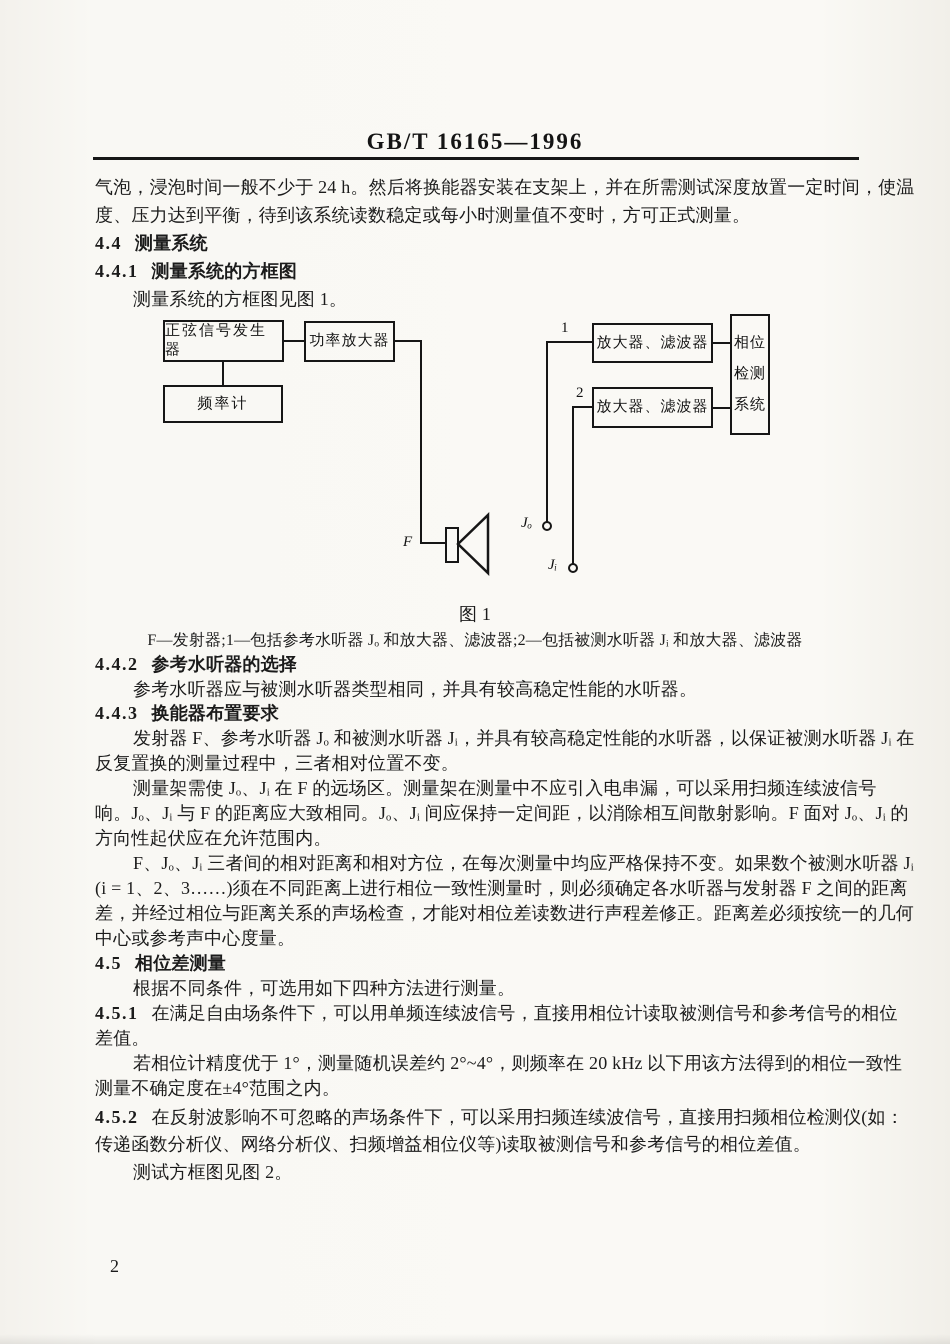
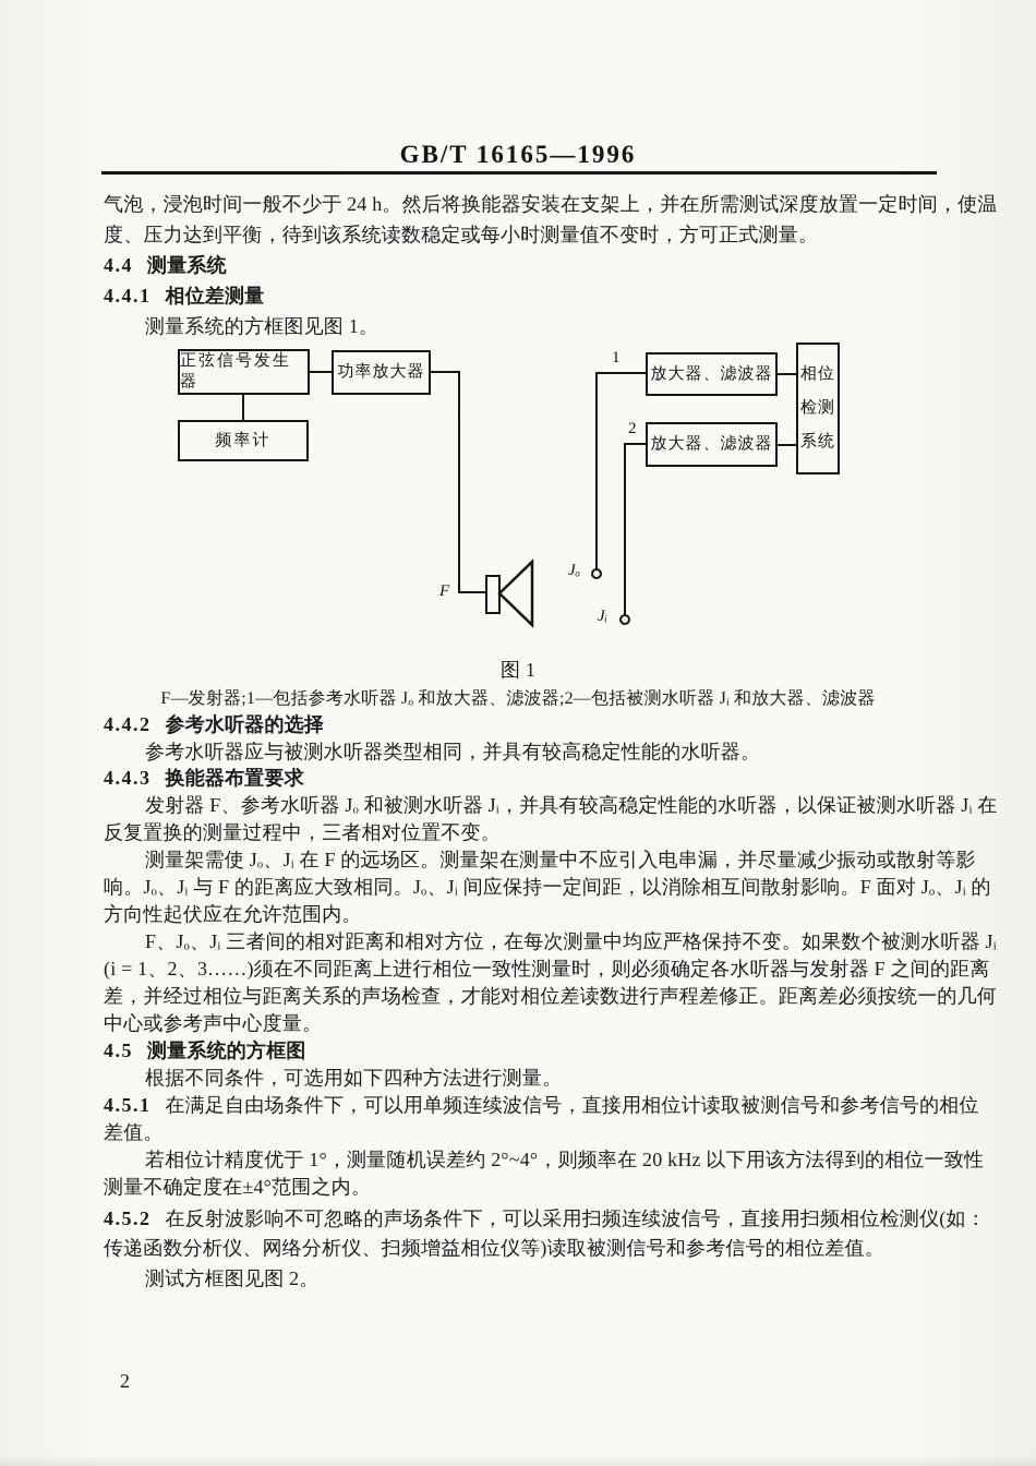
  GB/T 16165—1996
  气泡，浸泡时间一般不少于 24 h。然后将换能器安装在支架上，并在所需测试深度放置一定时间，使温
  度、压力达到平衡，待到该系统读数稳定或每小时测量值不变时，方可正式测量。
  4.4 测量系统
- 4.4.1 测量系统的方框图
+ 4.4.1 相位差测量
  测量系统的方框图见图 1。
  图 1
  F—发射器;1—包括参考水听器 Jₒ 和放大器、滤波器;2—包括被测水听器 Jᵢ 和放大器、滤波器
  4.4.2 参考水听器的选择
  参考水听器应与被测水听器类型相同，并具有较高稳定性能的水听器。
  4.4.3 换能器布置要求
  发射器 F、参考水听器 Jₒ 和被测水听器 Jᵢ，并具有较高稳定性能的水听器，以保证被测水听器 Jᵢ 在
  反复置换的测量过程中，三者相对位置不变。
- 测量架需使 Jₒ、Jᵢ 在 F 的远场区。测量架在测量中不应引入电串漏，可以采用扫频连续波信号
+ 测量架需使 Jₒ、Jᵢ 在 F 的远场区。测量架在测量中不应引入电串漏，并尽量减少振动或散射等影
  响。Jₒ、Jᵢ 与 F 的距离应大致相同。Jₒ、Jᵢ 间应保持一定间距，以消除相互间散射影响。F 面对 Jₒ、Jᵢ 的
  方向性起伏应在允许范围内。
  F、Jₒ、Jᵢ 三者间的相对距离和相对方位，在每次测量中均应严格保持不变。如果数个被测水听器 Jᵢ
  (i = 1、2、3……)须在不同距离上进行相位一致性测量时，则必须确定各水听器与发射器 F 之间的距离
  差，并经过相位与距离关系的声场检查，才能对相位差读数进行声程差修正。距离差必须按统一的几何
  中心或参考声中心度量。
- 4.5 相位差测量
+ 4.5 测量系统的方框图
  根据不同条件，可选用如下四种方法进行测量。
  4.5.1 在满足自由场条件下，可以用单频连续波信号，直接用相位计读取被测信号和参考信号的相位
  差值。
  若相位计精度优于 1°，测量随机误差约 2°~4°，则频率在 20 kHz 以下用该方法得到的相位一致性
  测量不确定度在±4°范围之内。
  4.5.2 在反射波影响不可忽略的声场条件下，可以采用扫频连续波信号，直接用扫频相位检测仪(如：
  传递函数分析仪、网络分析仪、扫频增益相位仪等)读取被测信号和参考信号的相位差值。
  测试方框图见图 2。
  正弦信号发生器
  功率放大器
  频率计
  放大器、滤波器
  放大器、滤波器
  相位
  检测
  系统
  F
  1
  2
  Jₒ
  Jᵢ
  2
